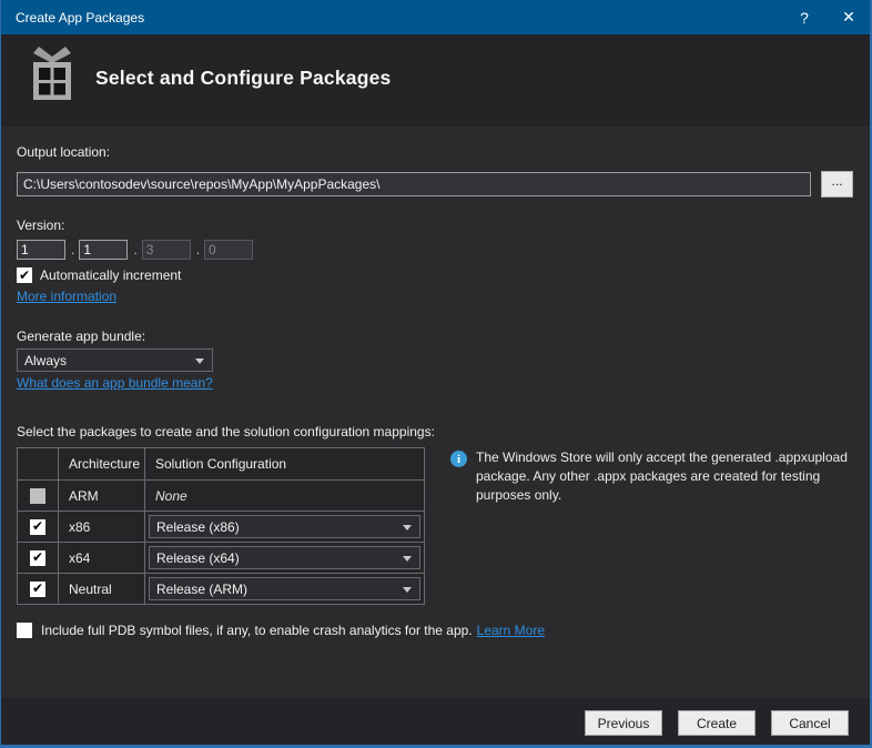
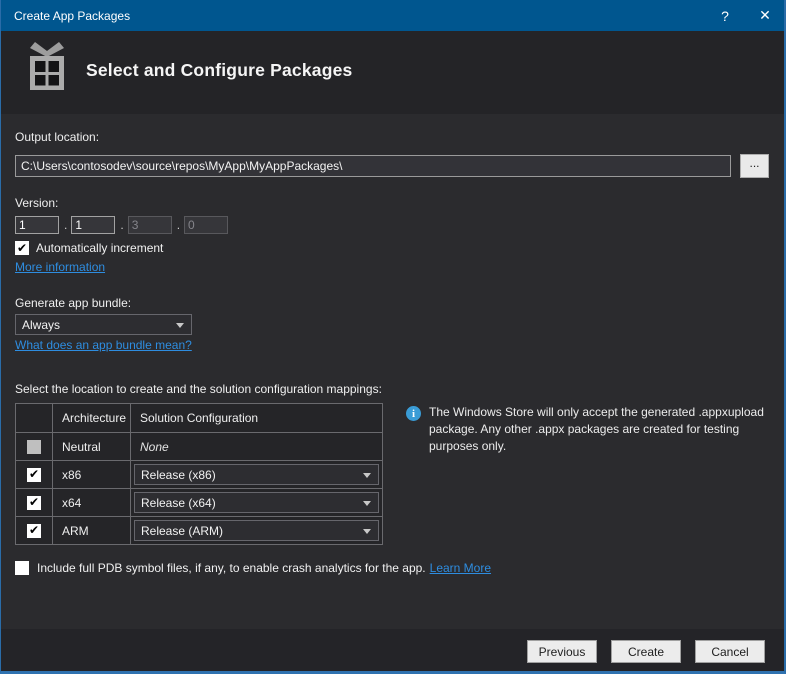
  Create App Packages
  ?
  ✕
  Select and Configure Packages
  Output location:
  C:\Users\contosodev\source\repos\MyApp\MyAppPackages\
  ...
  Version:
  1
  .
  1
  .
  3
  .
  0
  Automatically increment
  More information
  Generate app bundle:
  Always
  What does an app bundle mean?
- Select the packages to create and the solution configuration mappings:
+ Select the location to create and the solution configuration mappings:
  	Architecture	Solution Configuration
- 	ARM	None
+ 	Neutral	None
  	x86	Release (x86)
  	x64	Release (x64)
- 	Neutral	Release (ARM)
+ 	ARM	Release (ARM)
  The Windows Store will only accept the generated .appxupload package. Any other .appx packages are created for testing purposes only.
  Include full PDB symbol files, if any, to enable crash analytics for the app.
  Learn More
  Previous
  Create
  Cancel
